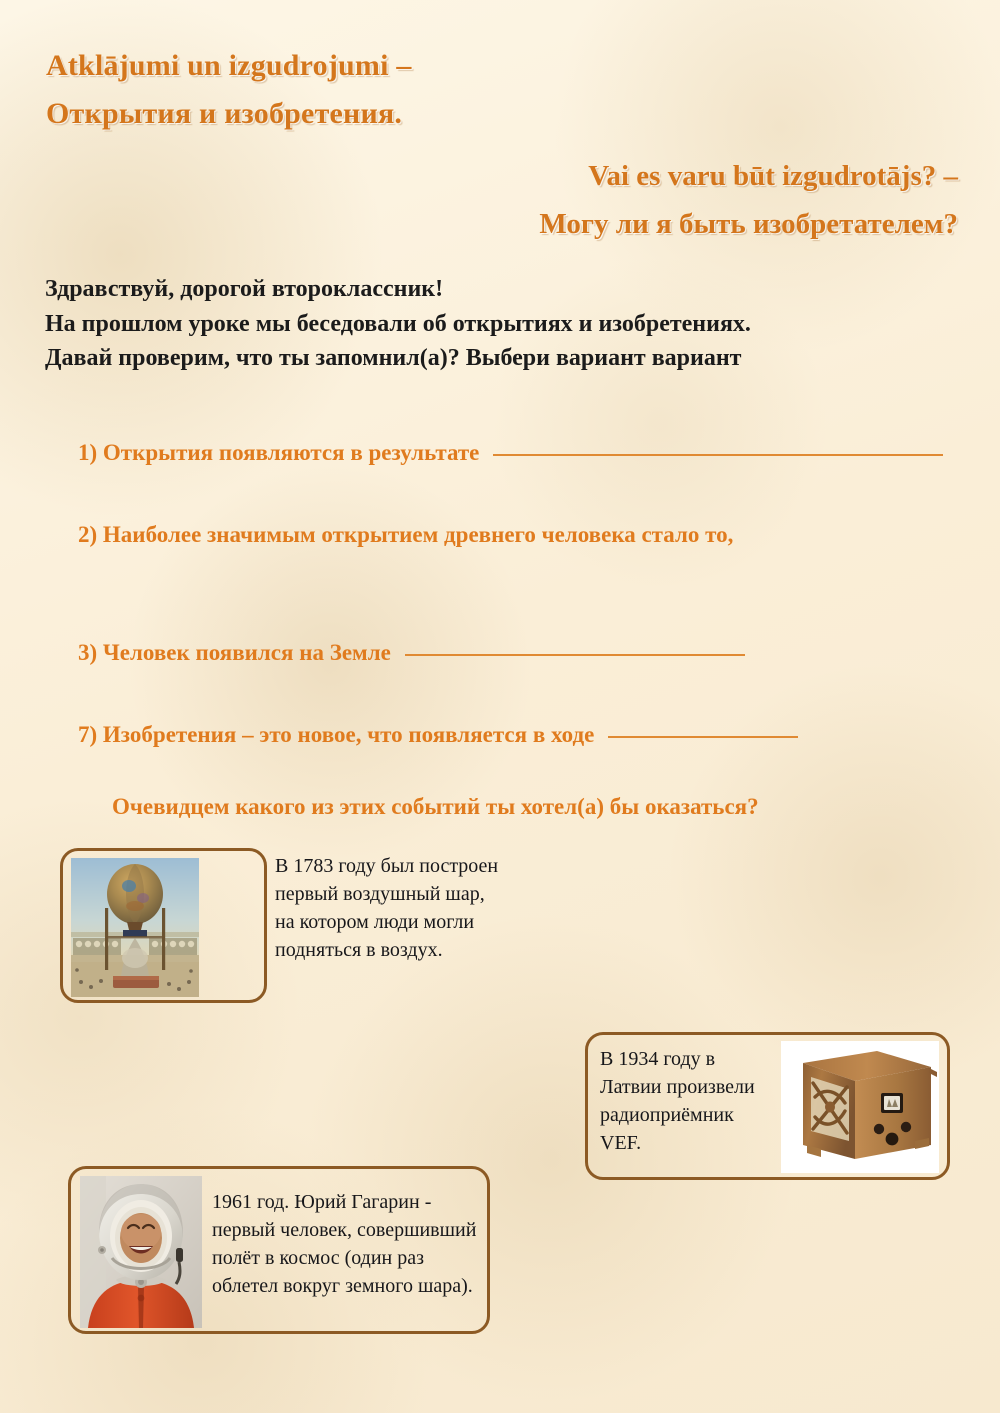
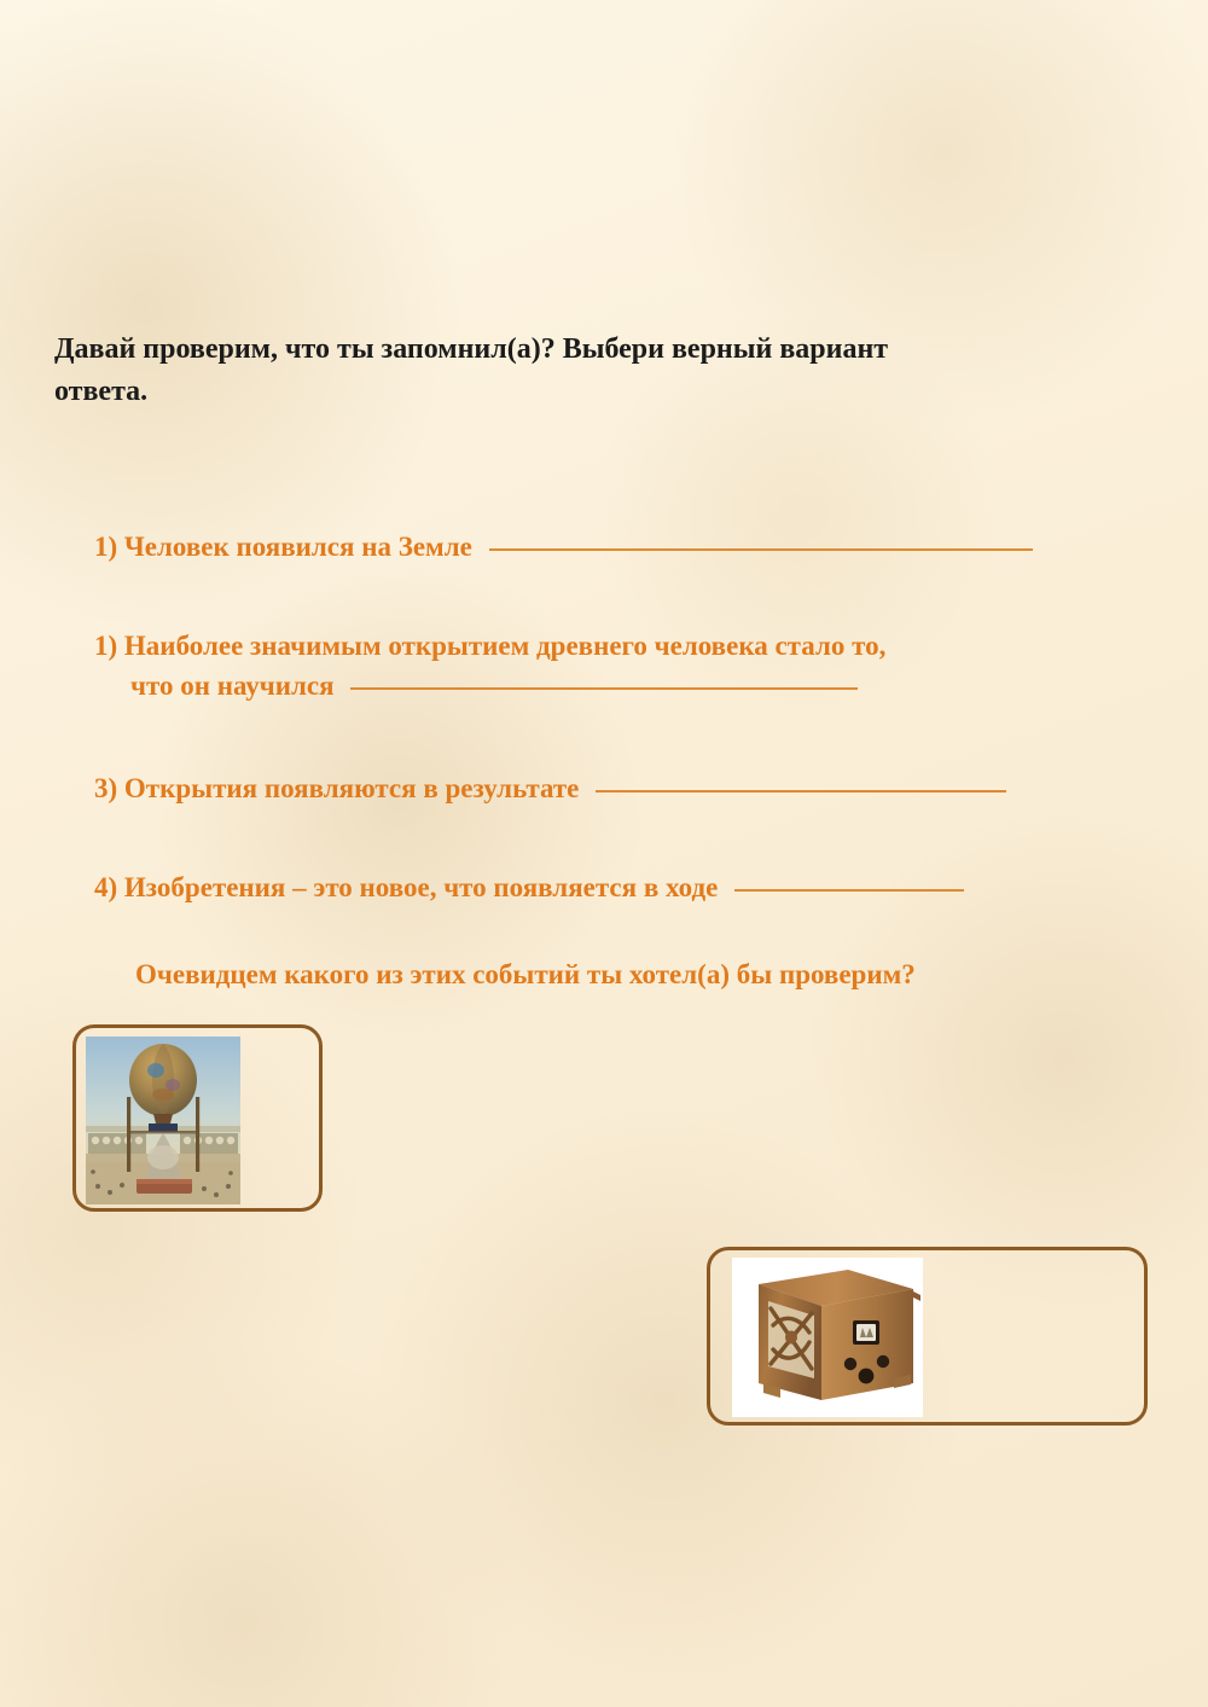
- Atklājumi un izgudrojumi –
- Открытия и изобретения.
- Vai es varu būt izgudrotājs? –
- Могу ли я быть изобретателем?
- Здравствуй, дорогой второклассник!
- На прошлом уроке мы беседовали об открытиях и изобретениях.
- Давай проверим, что ты запомнил(а)? Выбери вариант вариант
+ Давай проверим, что ты запомнил(а)? Выбери верный вариант
+ ответа.
- 1) Открытия появляются в результате
+ 1) Человек появился на Земле
- 2) Наиболее значимым открытием древнего человека стало то,
+ 1) Наиболее значимым открытием древнего человека стало то,
+ что он научился
- 3) Человек появился на Земле
+ 3) Открытия появляются в результате
- 7) Изобретения – это новое, что появляется в ходе
+ 4) Изобретения – это новое, что появляется в ходе
- Очевидцем какого из этих событий ты хотел(а) бы оказаться?
+ Очевидцем какого из этих событий ты хотел(а) бы проверим?
- В 1783 году был построен первый воздушный шар, на котором люди могли подняться в воздух.
- В 1934 году в Латвии произвели радиоприёмник VEF.
- 1961 год. Юрий Гагарин - первый человек, совершивший полёт в космос (один раз облетел вокруг земного шара).
